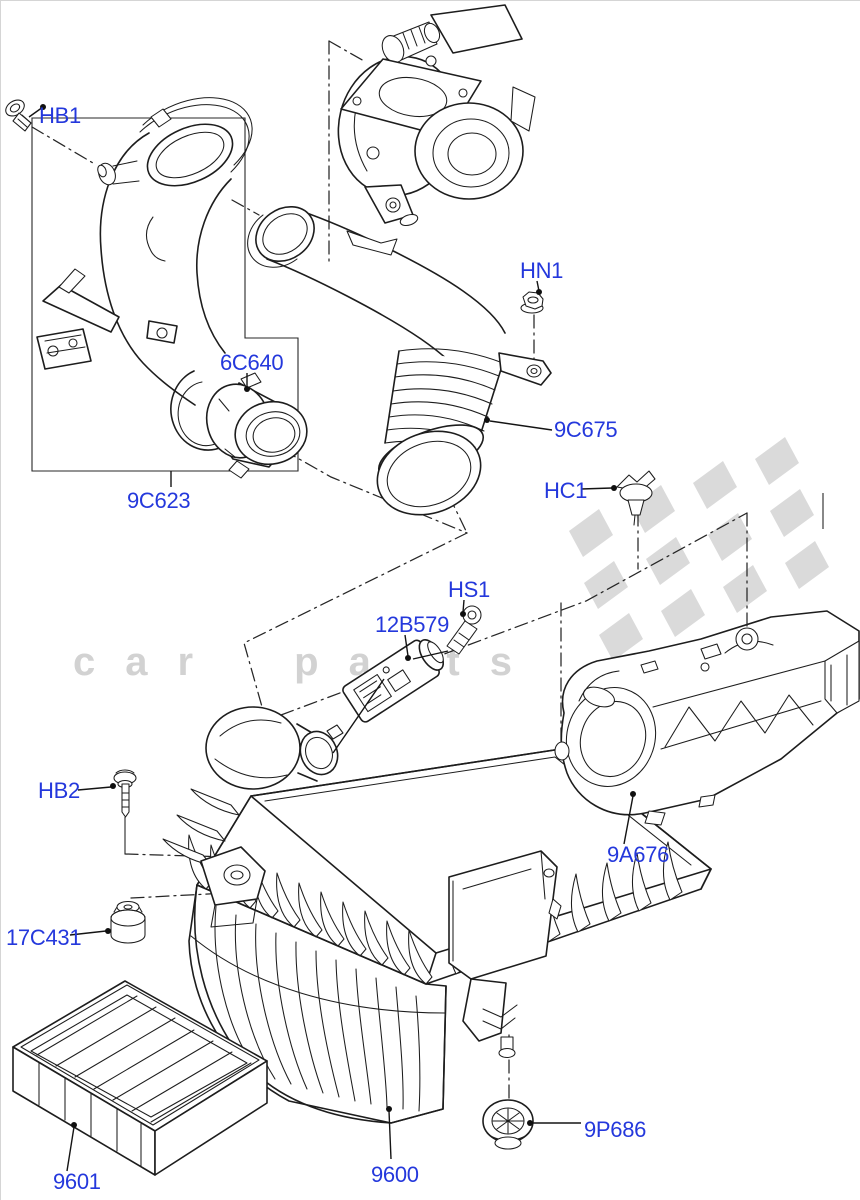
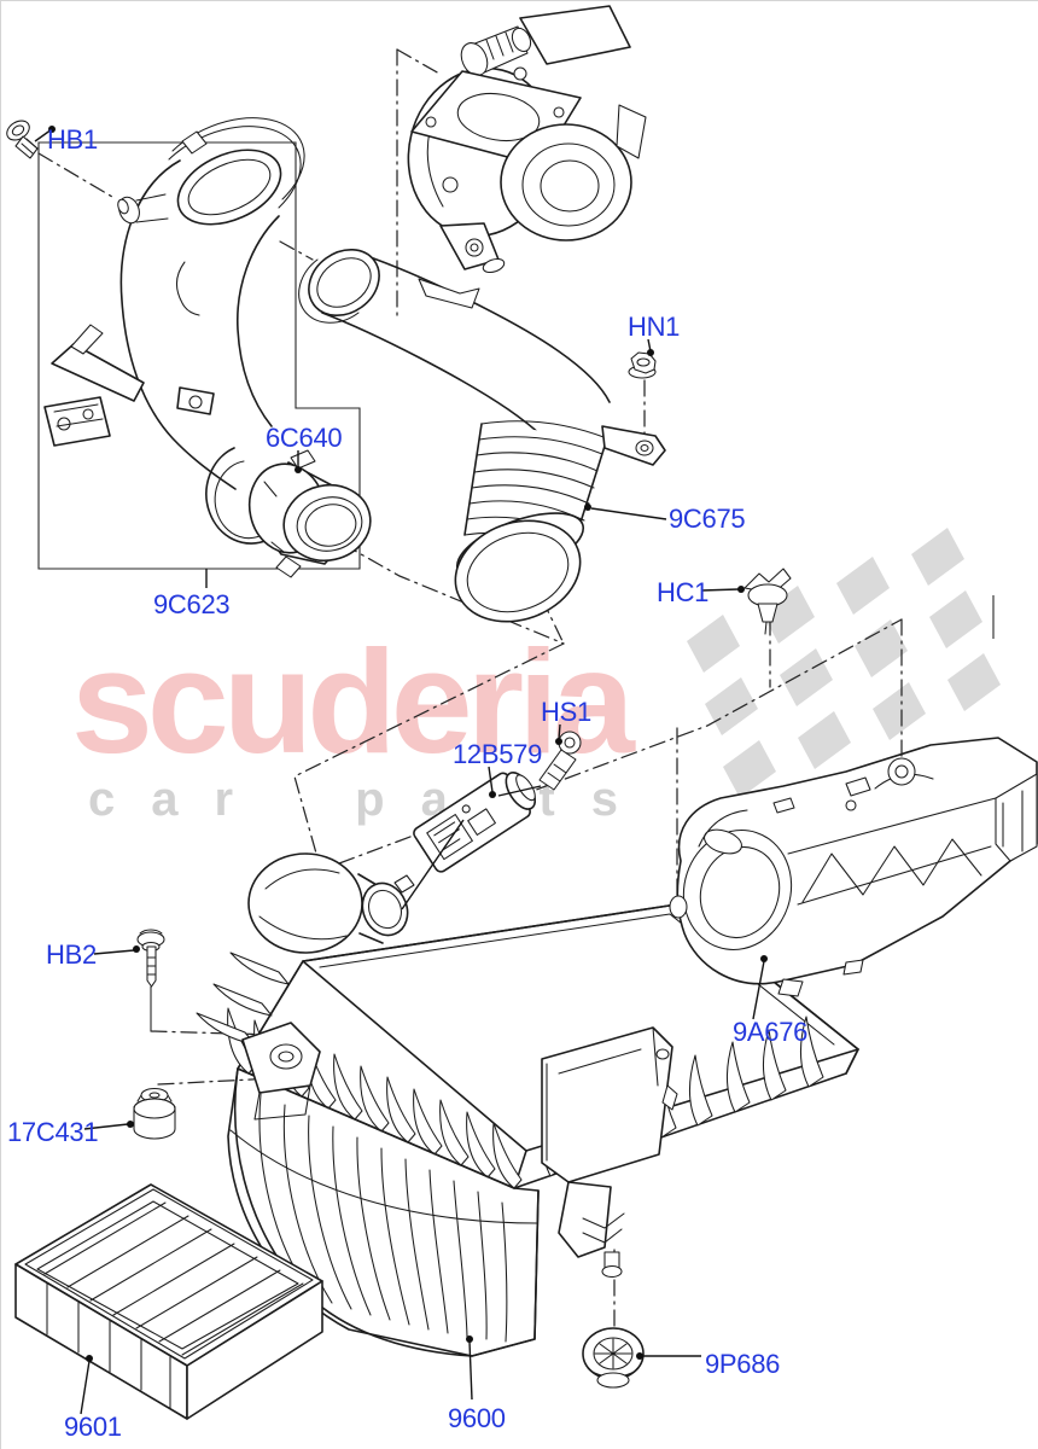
+ scuderia
  car pats
  HB1
  6C640
  9C623
  HN1
  9C675
  HC1
  HS1
  12B579
  HB2
  17C431
  9601
  9600
  9A676
  9P686
